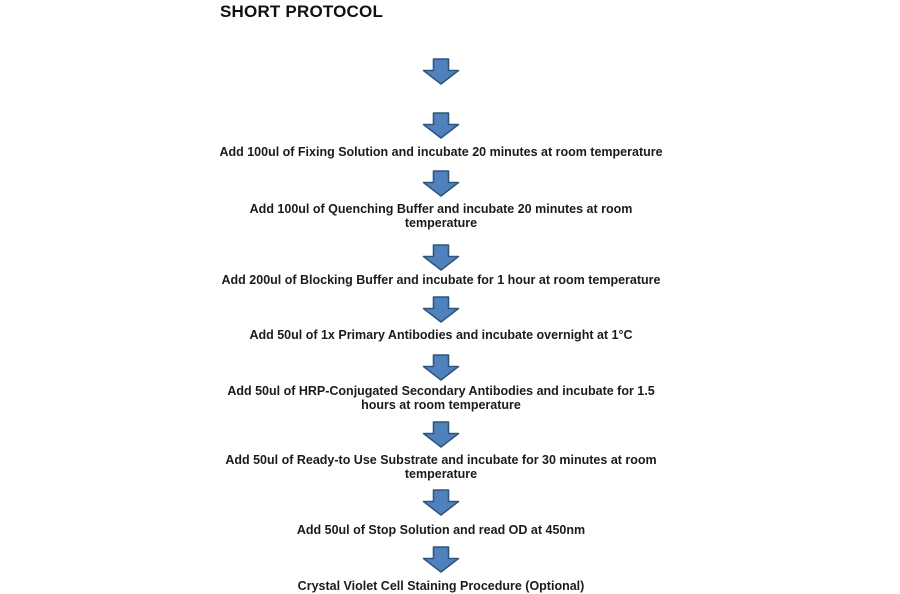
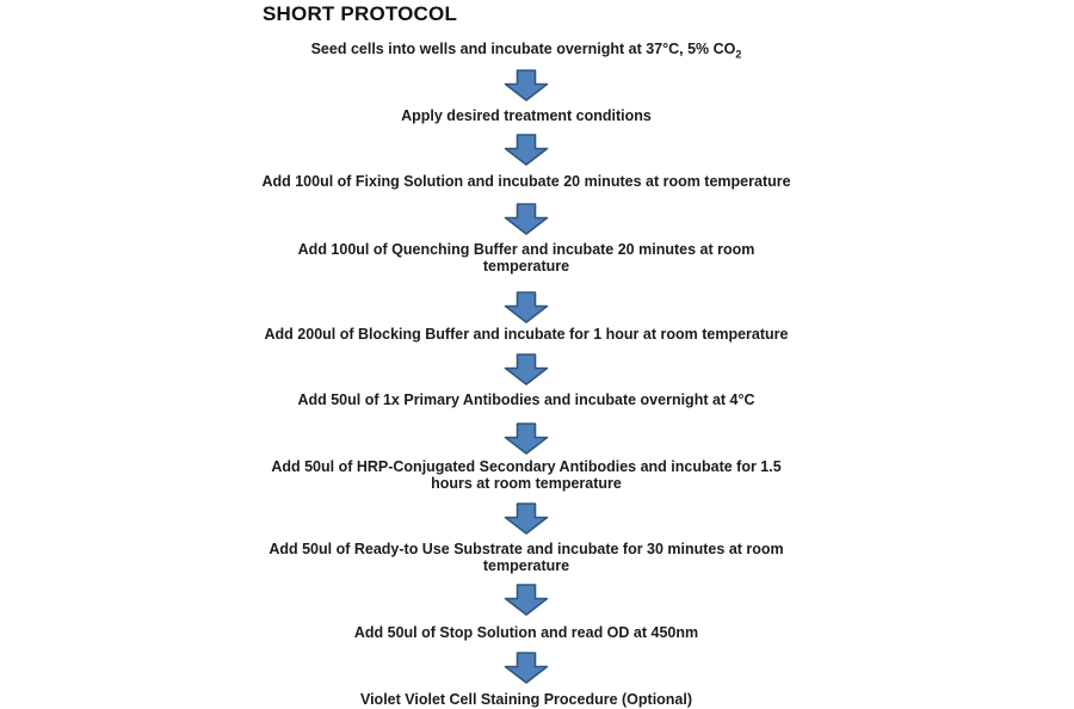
  SHORT PROTOCOL
+ Seed cells into wells and incubate overnight at 37°C, 5% CO2
+ Apply desired treatment conditions
  Add 100ul of Fixing Solution and incubate 20 minutes at room temperature
  Add 100ul of Quenching Buffer and incubate 20 minutes at room
  temperature
  Add 200ul of Blocking Buffer and incubate for 1 hour at room temperature
- Add 50ul of 1x Primary Antibodies and incubate overnight at 1°C
+ Add 50ul of 1x Primary Antibodies and incubate overnight at 4°C
  Add 50ul of HRP-Conjugated Secondary Antibodies and incubate for 1.5
  hours at room temperature
  Add 50ul of Ready-to Use Substrate and incubate for 30 minutes at room
  temperature
  Add 50ul of Stop Solution and read OD at 450nm
- Crystal Violet Cell Staining Procedure (Optional)
+ Violet Violet Cell Staining Procedure (Optional)
